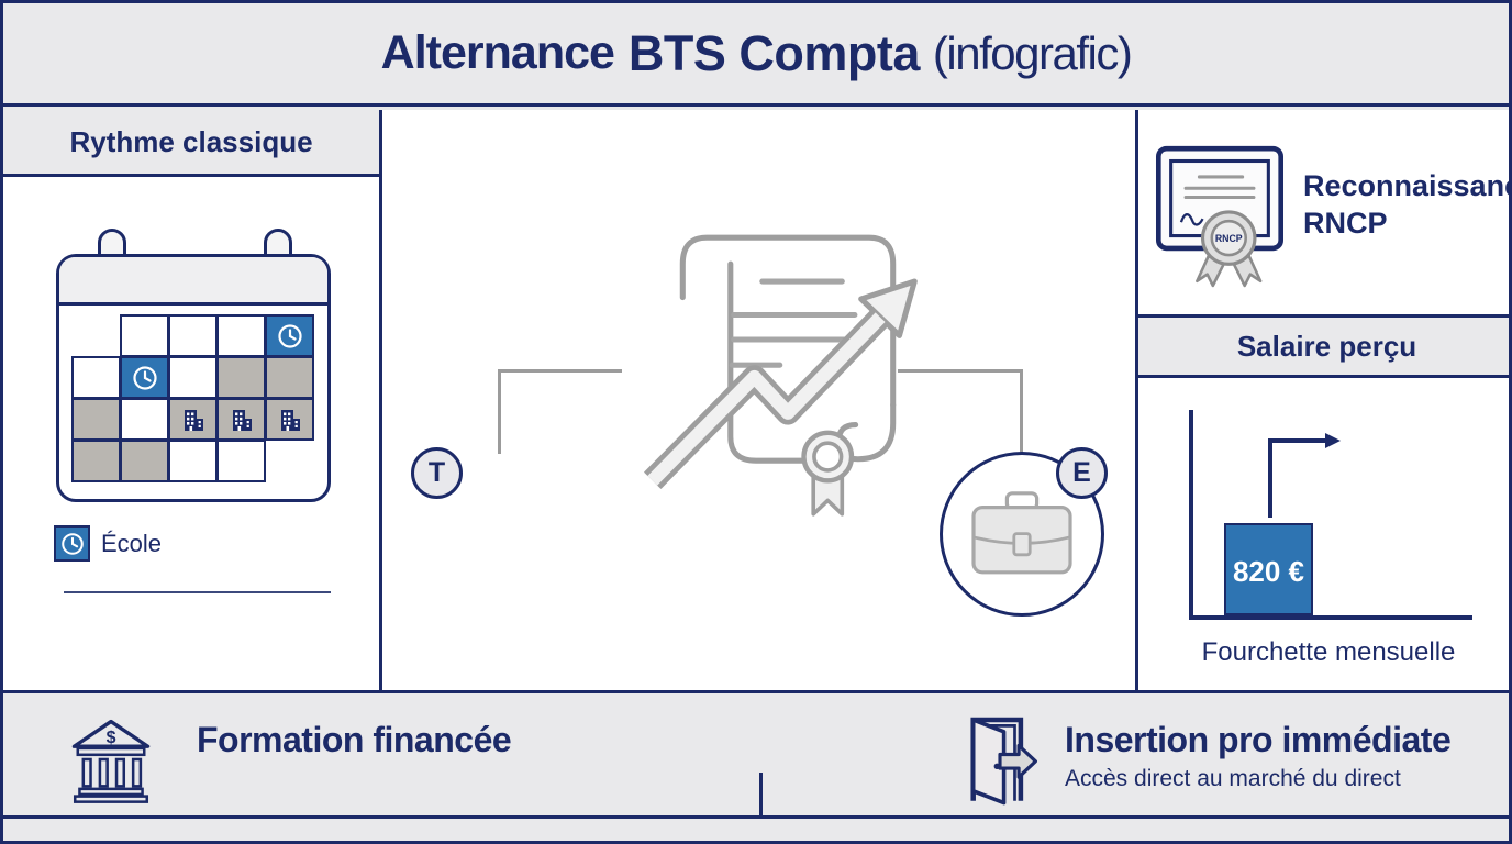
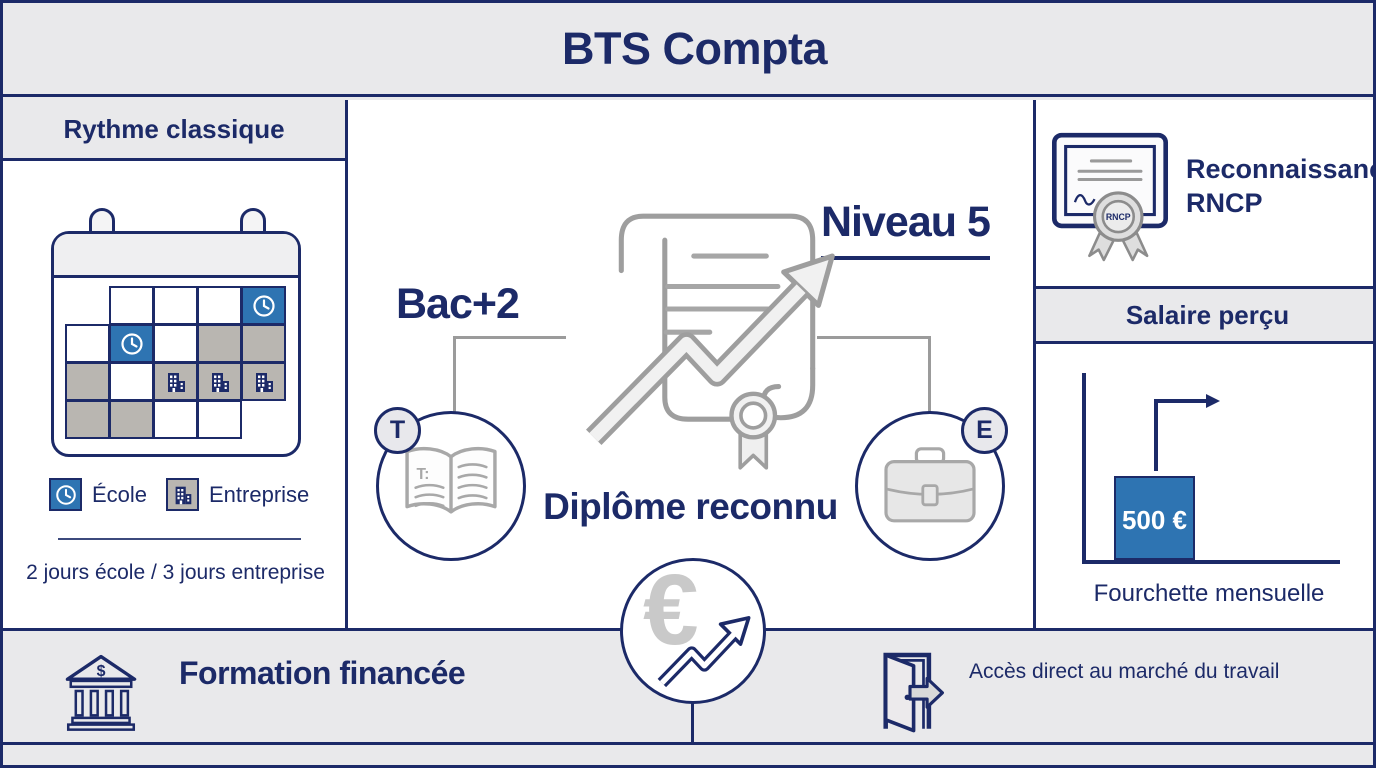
- Alternance
  BTS Compta
- (infografic)
  Rythme classique
  École
+ Entreprise
+ 2 jours école / 3 jours entreprise
+ Bac+2
+ Niveau 5
+ T:
  T
  E
+ Diplôme reconnu
+ €
  RNCP
  Reconnaissan
  RNCP
  Salaire perçu
- 820 €
+ 500 €
  Fourchette mensuelle
  $
  Formation financée
- Insertion pro immédiate
- Accès direct au marché du direct
+ Accès direct au marché du travail
